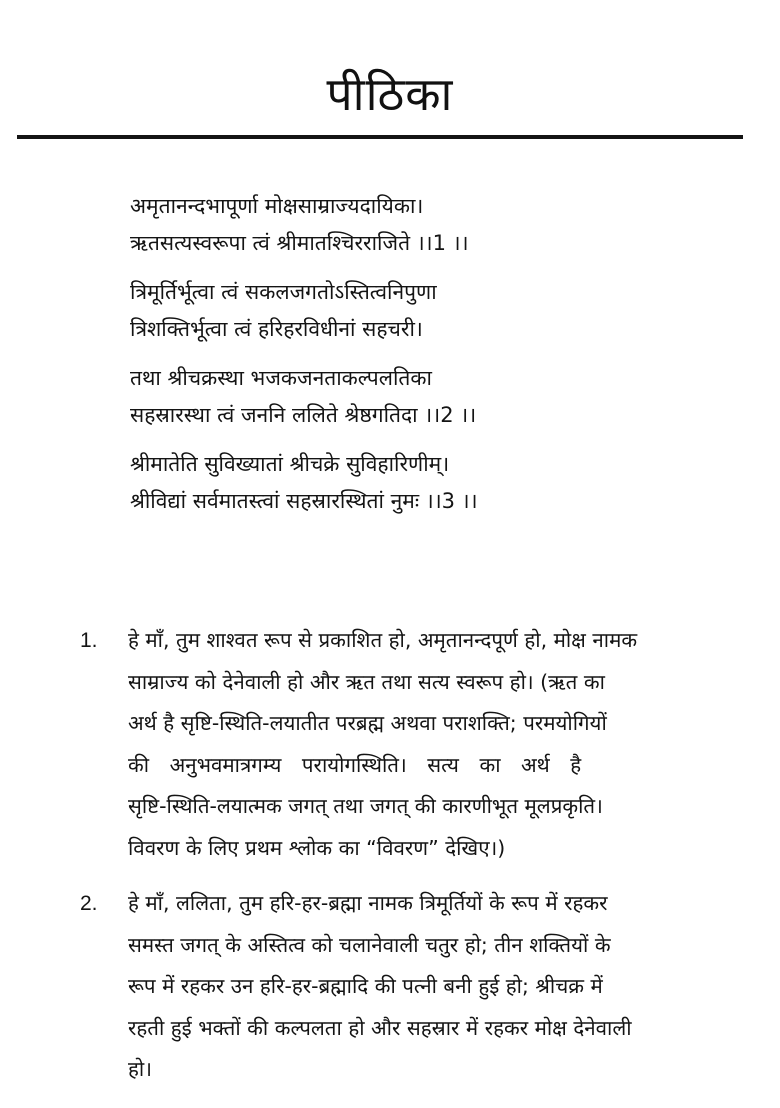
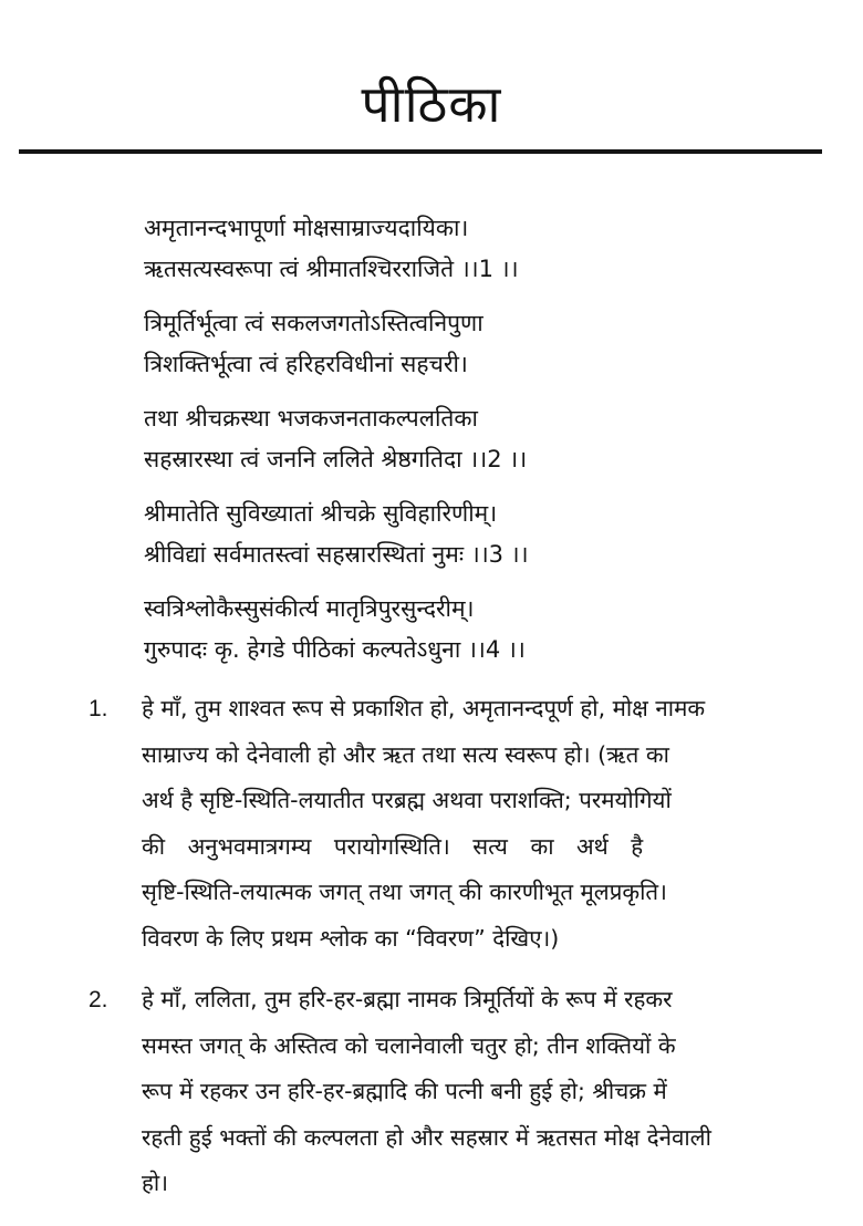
  पीठिका
  अमृतानन्दभापूर्णा मोक्षसाम्राज्यदायिका।
  ऋतसत्यस्वरूपा त्वं श्रीमातश्चिरराजिते ।।1 ।।
  त्रिमूर्तिर्भूत्वा त्वं सकलजगतोऽस्तित्वनिपुणा
  त्रिशक्तिर्भूत्वा त्वं हरिहरविधीनां सहचरी।
  तथा श्रीचक्रस्था भजकजनताकल्पलतिका
  सहस्रारस्था त्वं जननि ललिते श्रेष्ठगतिदा ।।2 ।।
  श्रीमातेति सुविख्यातां श्रीचक्रे सुविहारिणीम्।
  श्रीविद्यां सर्वमातस्त्वां सहस्रारस्थितां नुमः ।।3 ।।
+ स्वत्रिश्लोकैस्सुसंकीर्त्य मातृत्रिपुरसुन्दरीम्।
+ गुरुपादः कृ. हेगडे पीठिकां कल्पतेऽधुना ।।4 ।।
  1.
  हे माँ, तुम शाश्वत रूप से प्रकाशित हो, अमृतानन्दपूर्ण हो, मोक्ष नामक
  साम्राज्य को देनेवाली हो और ऋत तथा सत्य स्वरूप हो। (ऋत का
  अर्थ है सृष्टि-स्थिति-लयातीत परब्रह्म अथवा पराशक्ति; परमयोगियों
  की अनुभवमात्रगम्य परायोगस्थिति। सत्य का अर्थ है
  सृष्टि-स्थिति-लयात्मक जगत् तथा जगत् की कारणीभूत मूलप्रकृति।
  विवरण के लिए प्रथम श्लोक का “विवरण” देखिए।)
  2.
  हे माँ, ललिता, तुम हरि-हर-ब्रह्मा नामक त्रिमूर्तियों के रूप में रहकर
  समस्त जगत् के अस्तित्व को चलानेवाली चतुर हो; तीन शक्तियों के
  रूप में रहकर उन हरि-हर-ब्रह्मादि की पत्नी बनी हुई हो; श्रीचक्र में
- रहती हुई भक्तों की कल्पलता हो और सहस्रार में रहकर मोक्ष देनेवाली
+ रहती हुई भक्तों की कल्पलता हो और सहस्रार में ऋतसत मोक्ष देनेवाली
  हो।
